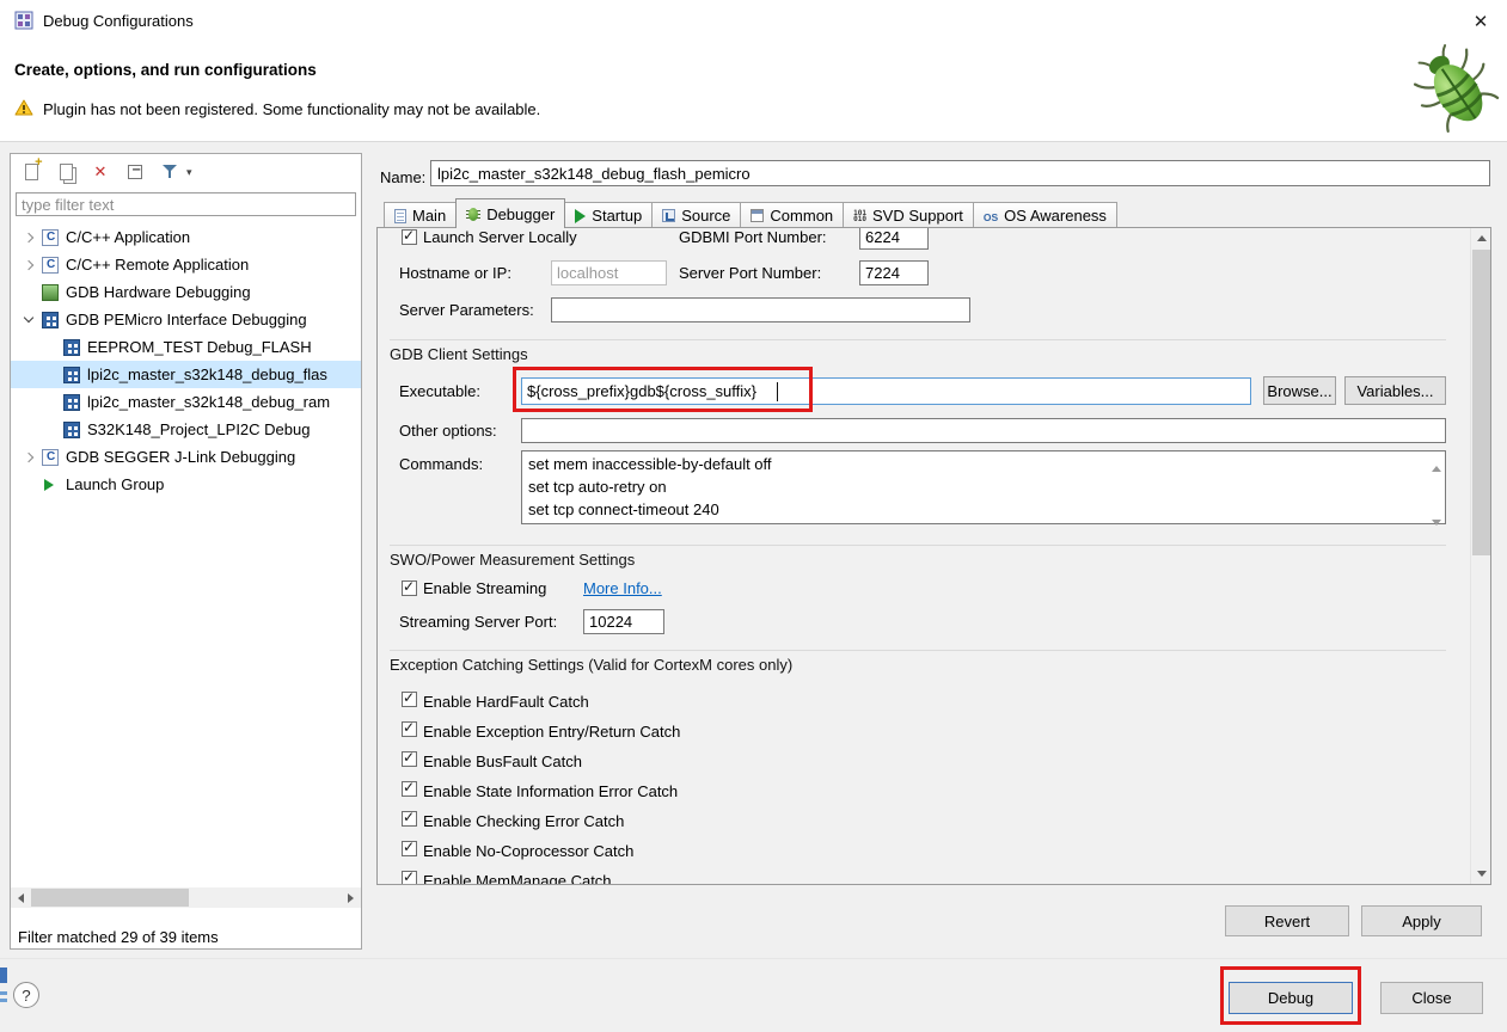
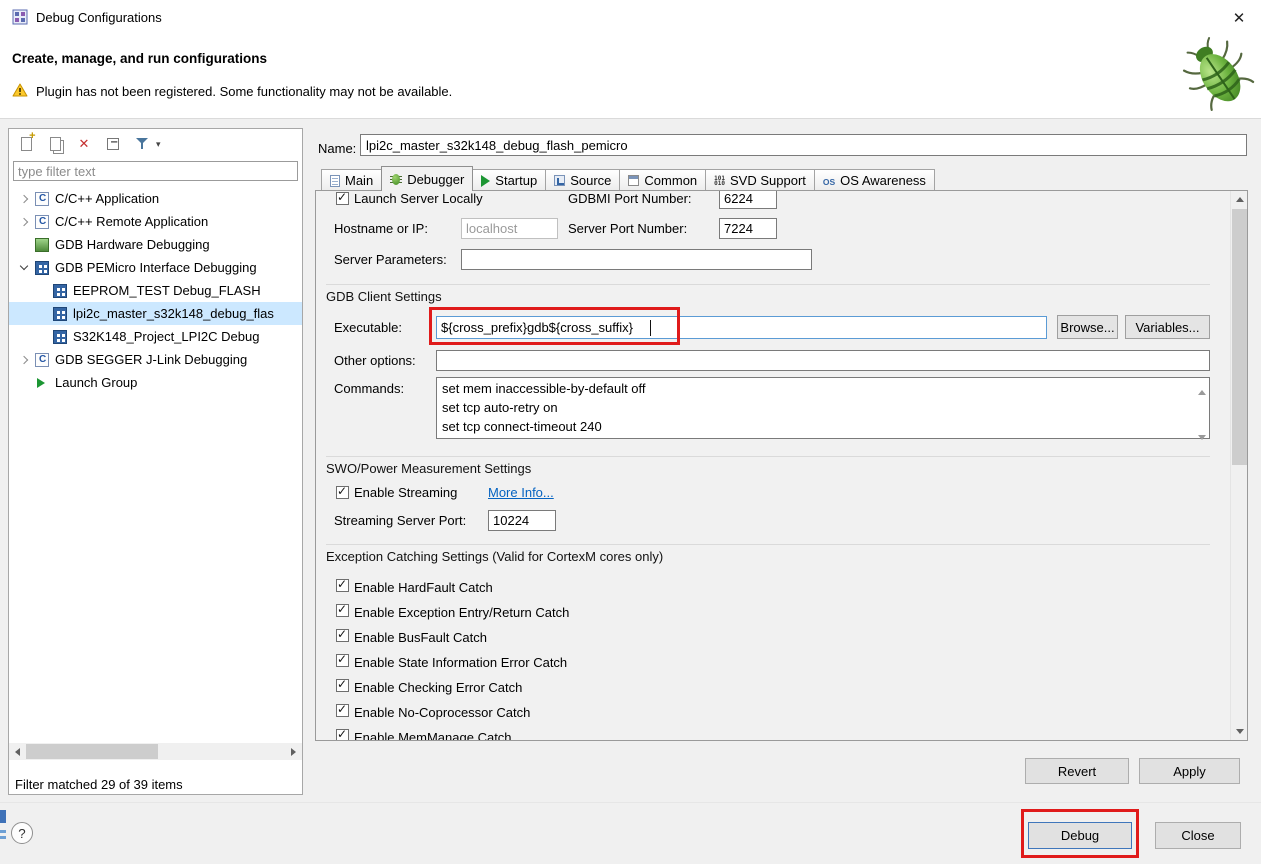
  Debug Configurations
  ✕
- Create, options, and run configurations
+ Create, manage, and run configurations
  Plugin has not been registered. Some functionality may not be available.
  ▾
  type filter text
  C/C++ Application
  C/C++ Remote Application
  GDB Hardware Debugging
  GDB PEMicro Interface Debugging
  EEPROM_TEST Debug_FLASH
  lpi2c_master_s32k148_debug_flas
- lpi2c_master_s32k148_debug_ram
  S32K148_Project_LPI2C Debug
  GDB SEGGER J-Link Debugging
  Launch Group
  Filter matched 29 of 39 items
  Name:
  lpi2c_master_s32k148_debug_flash_pemicro
  Main
  Debugger
  Startup
  Source
  Common
  SVD Support
  OS Awareness
  Launch Server Locally
  GDBMI Port Number:
  6224
  Hostname or IP:
  localhost
  Server Port Number:
  7224
  Server Parameters:
  GDB Client Settings
  Executable:
  ${cross_prefix}gdb${cross_suffix}
  Browse...
  Variables...
  Other options:
  Commands:
  set mem inaccessible-by-default off
  set tcp auto-retry on
  set tcp connect-timeout 240
  SWO/Power Measurement Settings
  Enable Streaming
  More Info...
  Streaming Server Port:
  10224
  Exception Catching Settings (Valid for CortexM cores only)
  Enable HardFault Catch
  Enable Exception Entry/Return Catch
  Enable BusFault Catch
  Enable State Information Error Catch
  Enable Checking Error Catch
  Enable No-Coprocessor Catch
  Enable MemManage Catch
  Revert
  Apply
  ?
  Debug
  Close
